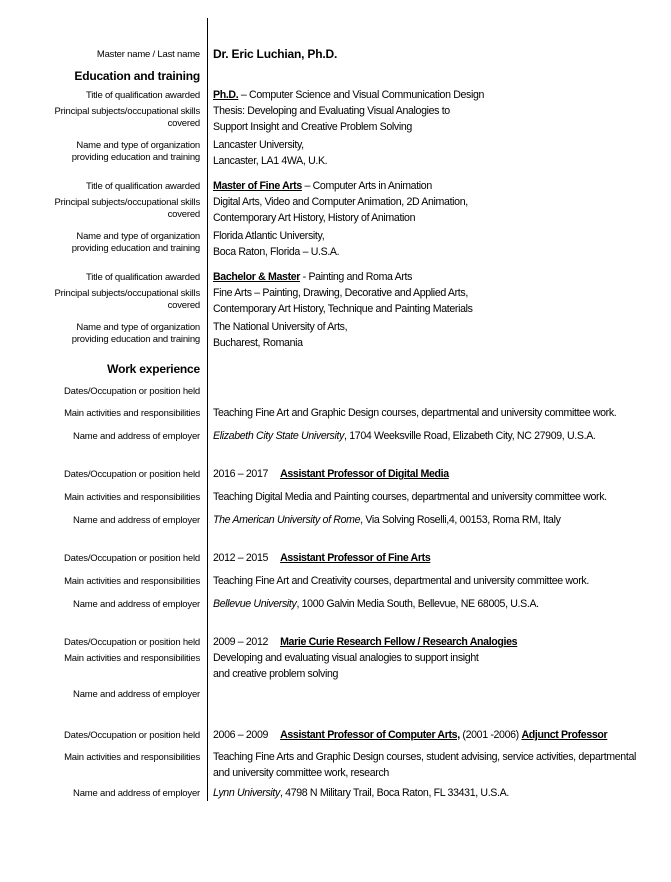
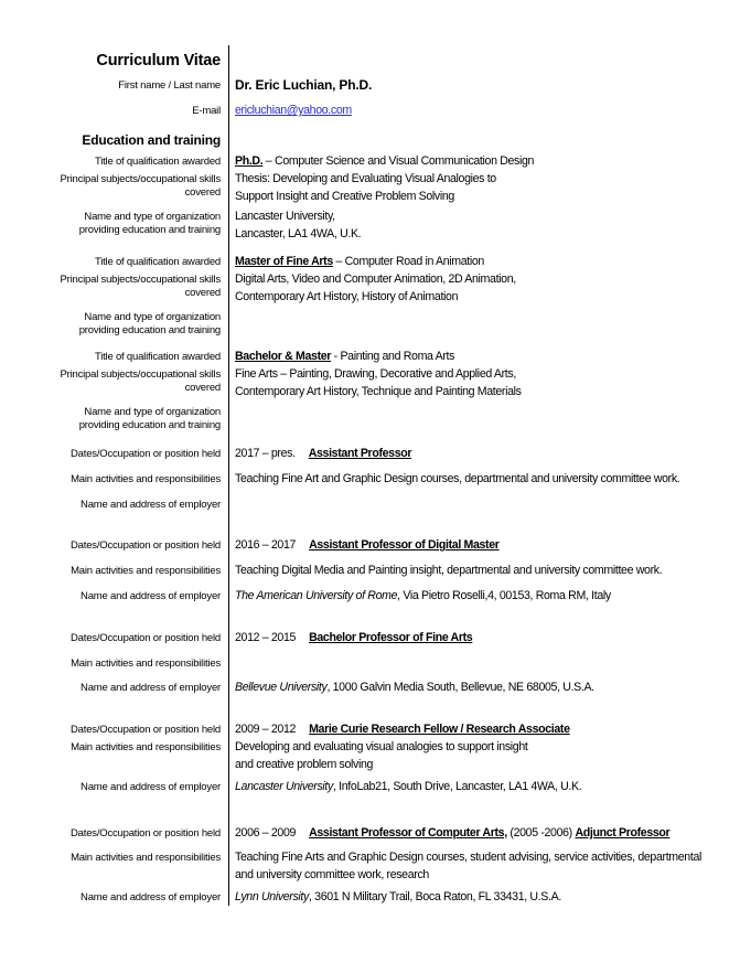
+ Curriculum Vitae
- Master name / Last name
+ First name / Last name
  Dr. Eric Luchian, Ph.D.
+ E-mail
+ ericluchian@yahoo.com
  Education and training
  Title of qualification awarded
  Ph.D. – Computer Science and Visual Communication Design
  Principal subjects/occupational skills
  covered
  Thesis: Developing and Evaluating Visual Analogies to
  Support Insight and Creative Problem Solving
  Name and type of organization
  providing education and training
  Lancaster University,
  Lancaster, LA1 4WA, U.K.
  Title of qualification awarded
- Master of Fine Arts – Computer Arts in Animation
+ Master of Fine Arts – Computer Road in Animation
  Principal subjects/occupational skills
  covered
  Digital Arts, Video and Computer Animation, 2D Animation,
  Contemporary Art History, History of Animation
  Name and type of organization
  providing education and training
- Florida Atlantic University,
- Boca Raton, Florida – U.S.A.
  Title of qualification awarded
  Bachelor & Master - Painting and Roma Arts
  Principal subjects/occupational skills
  covered
  Fine Arts – Painting, Drawing, Decorative and Applied Arts,
  Contemporary Art History, Technique and Painting Materials
  Name and type of organization
  providing education and training
- The National University of Arts,
- Bucharest, Romania
- Work experience
  Dates/Occupation or position held
+ 2017 – pres. Assistant Professor
  Main activities and responsibilities
  Teaching Fine Art and Graphic Design courses, departmental and university committee work.
  Name and address of employer
- Elizabeth City State University, 1704 Weeksville Road, Elizabeth City, NC 27909, U.S.A.
  Dates/Occupation or position held
- 2016 – 2017 Assistant Professor of Digital Media
+ 2016 – 2017 Assistant Professor of Digital Master
  Main activities and responsibilities
- Teaching Digital Media and Painting courses, departmental and university committee work.
+ Teaching Digital Media and Painting insight, departmental and university committee work.
  Name and address of employer
- The American University of Rome, Via Solving Roselli,4, 00153, Roma RM, Italy
+ The American University of Rome, Via Pietro Roselli,4, 00153, Roma RM, Italy
  Dates/Occupation or position held
- 2012 – 2015 Assistant Professor of Fine Arts
+ 2012 – 2015 Bachelor Professor of Fine Arts
  Main activities and responsibilities
- Teaching Fine Art and Creativity courses, departmental and university committee work.
  Name and address of employer
  Bellevue University, 1000 Galvin Media South, Bellevue, NE 68005, U.S.A.
  Dates/Occupation or position held
- 2009 – 2012 Marie Curie Research Fellow / Research Analogies
+ 2009 – 2012 Marie Curie Research Fellow / Research Associate
  Main activities and responsibilities
  Developing and evaluating visual analogies to support insight
  and creative problem solving
  Name and address of employer
+ Lancaster University, InfoLab21, South Drive, Lancaster, LA1 4WA, U.K.
  Dates/Occupation or position held
- 2006 – 2009 Assistant Professor of Computer Arts, (2001 -2006) Adjunct Professor
+ 2006 – 2009 Assistant Professor of Computer Arts, (2005 -2006) Adjunct Professor
  Main activities and responsibilities
  Teaching Fine Arts and Graphic Design courses, student advising, service activities, departmental
  and university committee work, research
  Name and address of employer
- Lynn University, 4798 N Military Trail, Boca Raton, FL 33431, U.S.A.
+ Lynn University, 3601 N Military Trail, Boca Raton, FL 33431, U.S.A.
